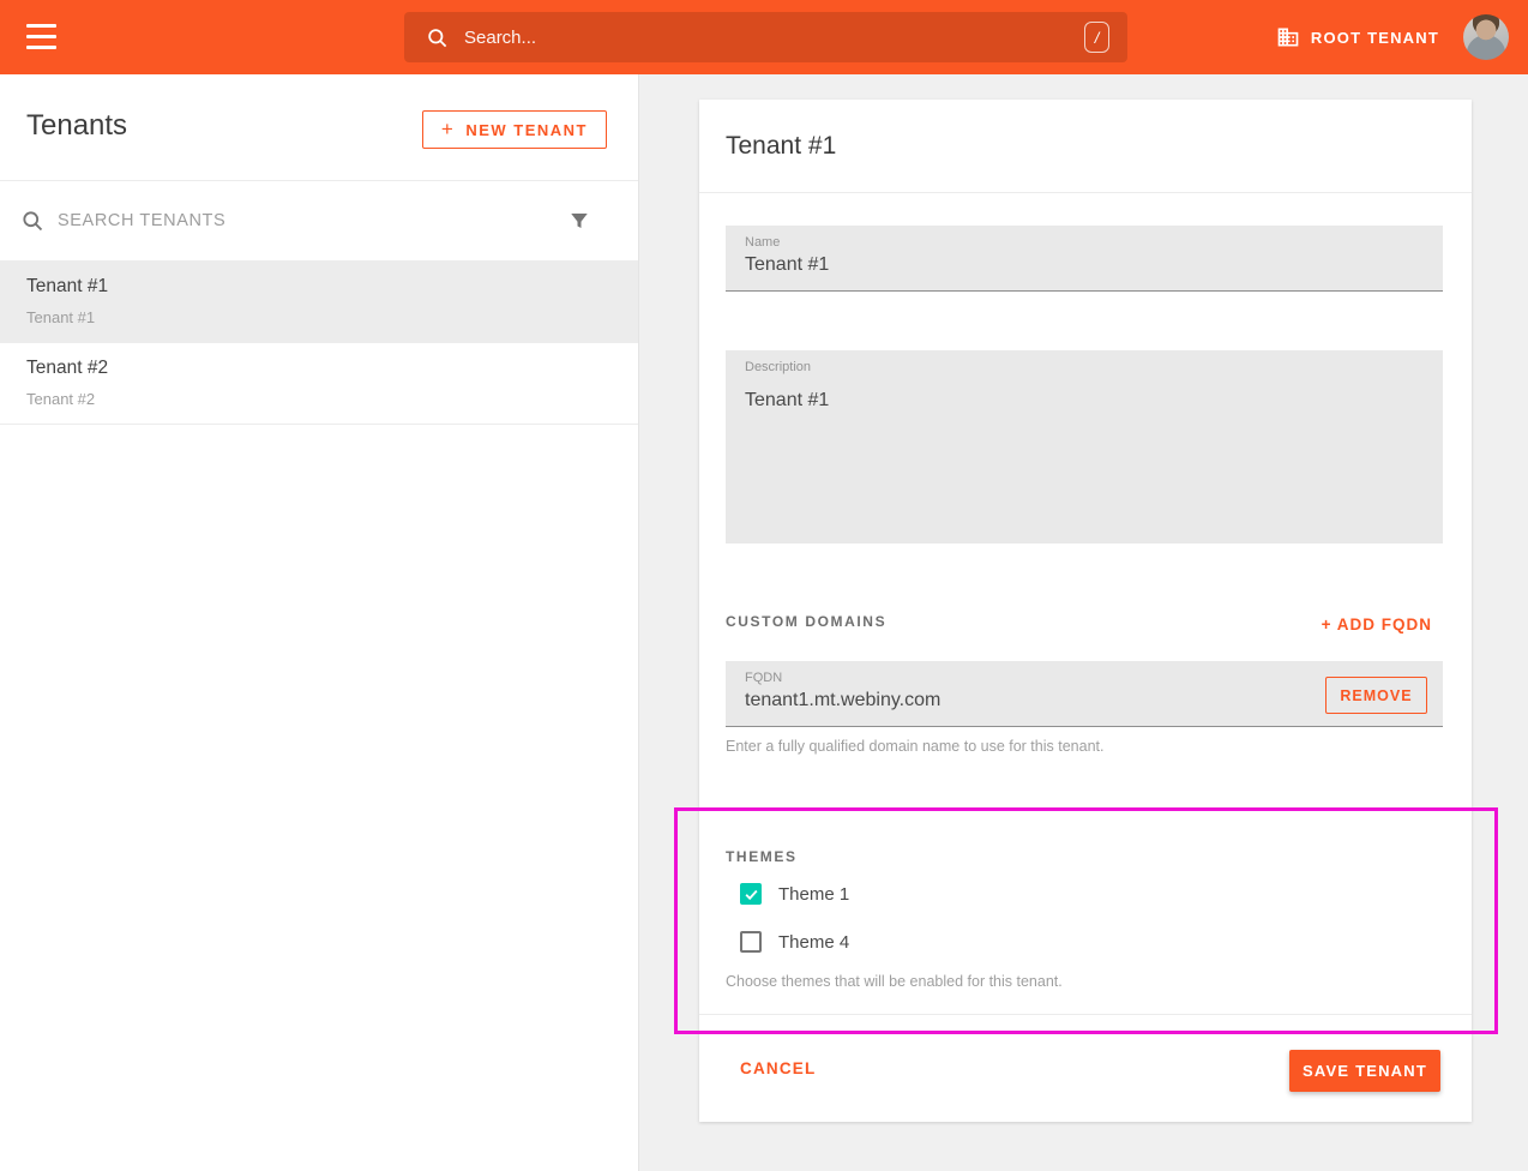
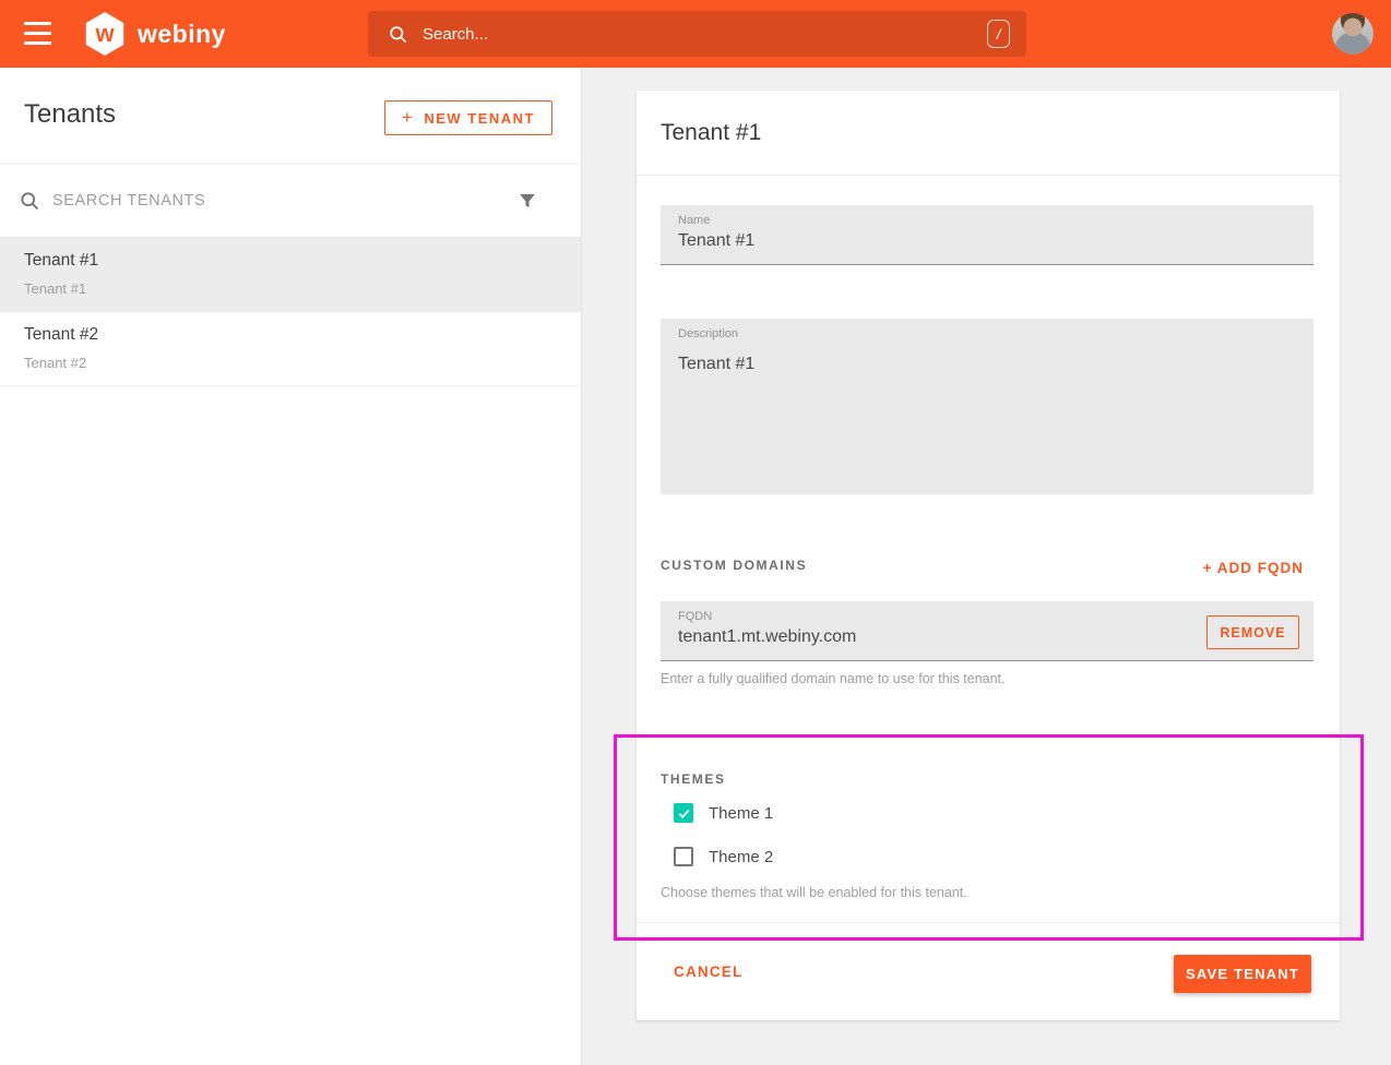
+ w
+ webiny
  Search...
  /
- ROOT TENANT
  Tenants
  +
  NEW TENANT
  SEARCH TENANTS
  Tenant #1
  Tenant #1
  Tenant #2
  Tenant #2
  Tenant #1
  Name
  Tenant #1
  Description
  Tenant #1
  CUSTOM DOMAINS
  + ADD FQDN
  FQDN
  tenant1.mt.webiny.com
  REMOVE
  Enter a fully qualified domain name to use for this tenant.
  THEMES
  Theme 1
- Theme 4
+ Theme 2
  Choose themes that will be enabled for this tenant.
  CANCEL
  SAVE TENANT
